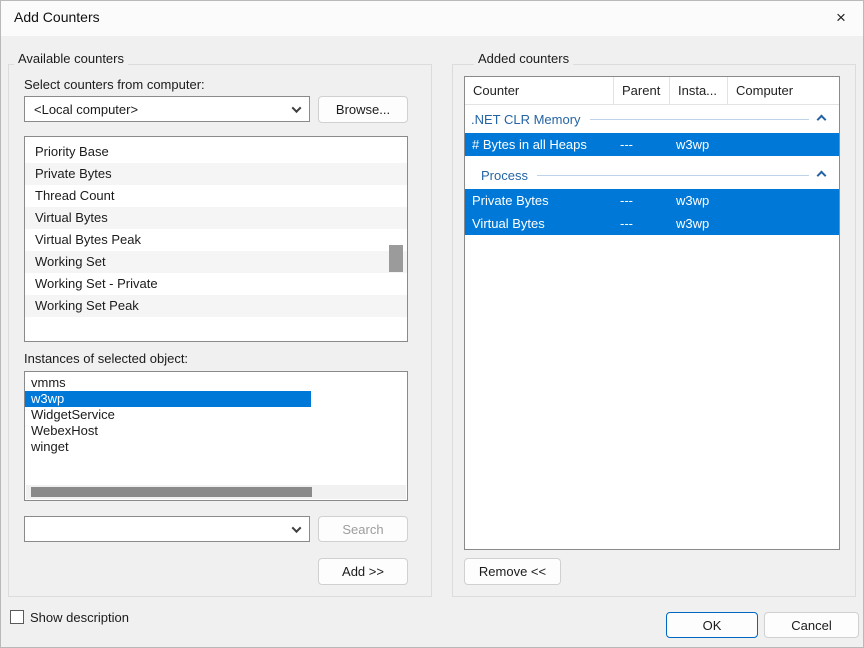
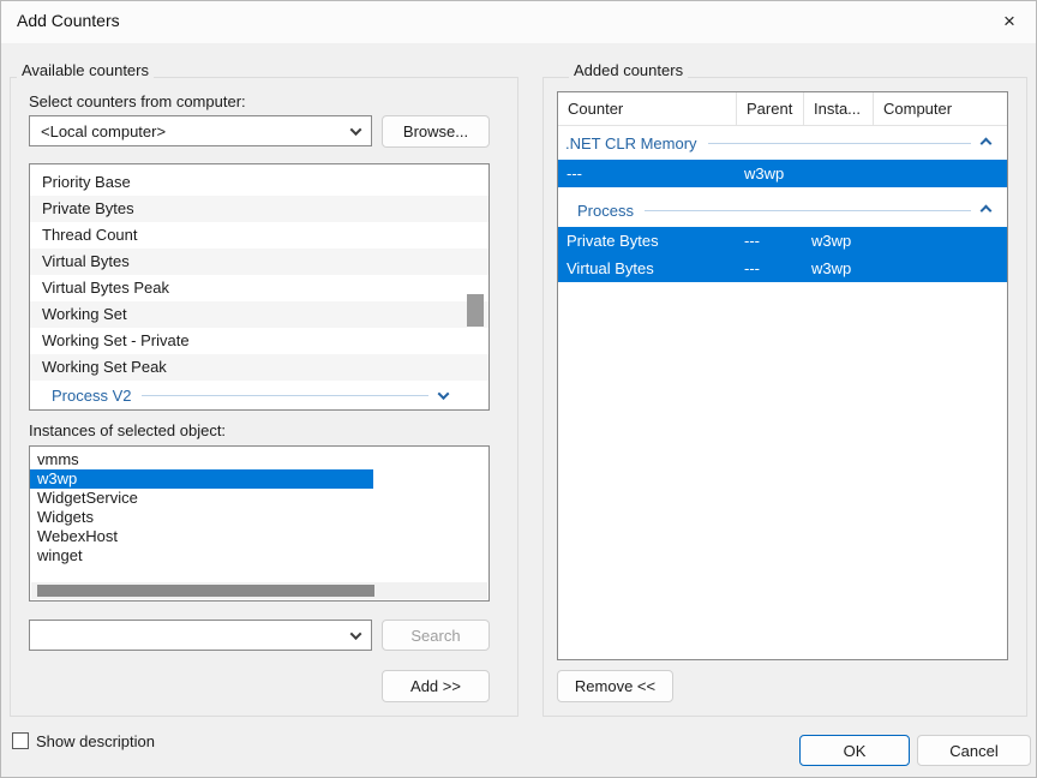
  Add Counters
  ×
  Available counters
  Select counters from computer:
  <Local computer>
  Browse...
  Priority Base
  Private Bytes
  Thread Count
  Virtual Bytes
  Virtual Bytes Peak
  Working Set
  Working Set - Private
  Working Set Peak
+ Process V2
  Instances of selected object:
  vmms
  w3wp
  WidgetService
+ Widgets
  WebexHost
  winget
  Search
  Add >>
  Added counters
  Counter
  Parent
  Insta...
  Computer
  .NET CLR Memory
- # Bytes in all Heaps
  ---
  w3wp
  Process
  Private Bytes
  ---
  w3wp
  Virtual Bytes
  ---
  w3wp
  Remove <<
  Show description
  OK
  Cancel
